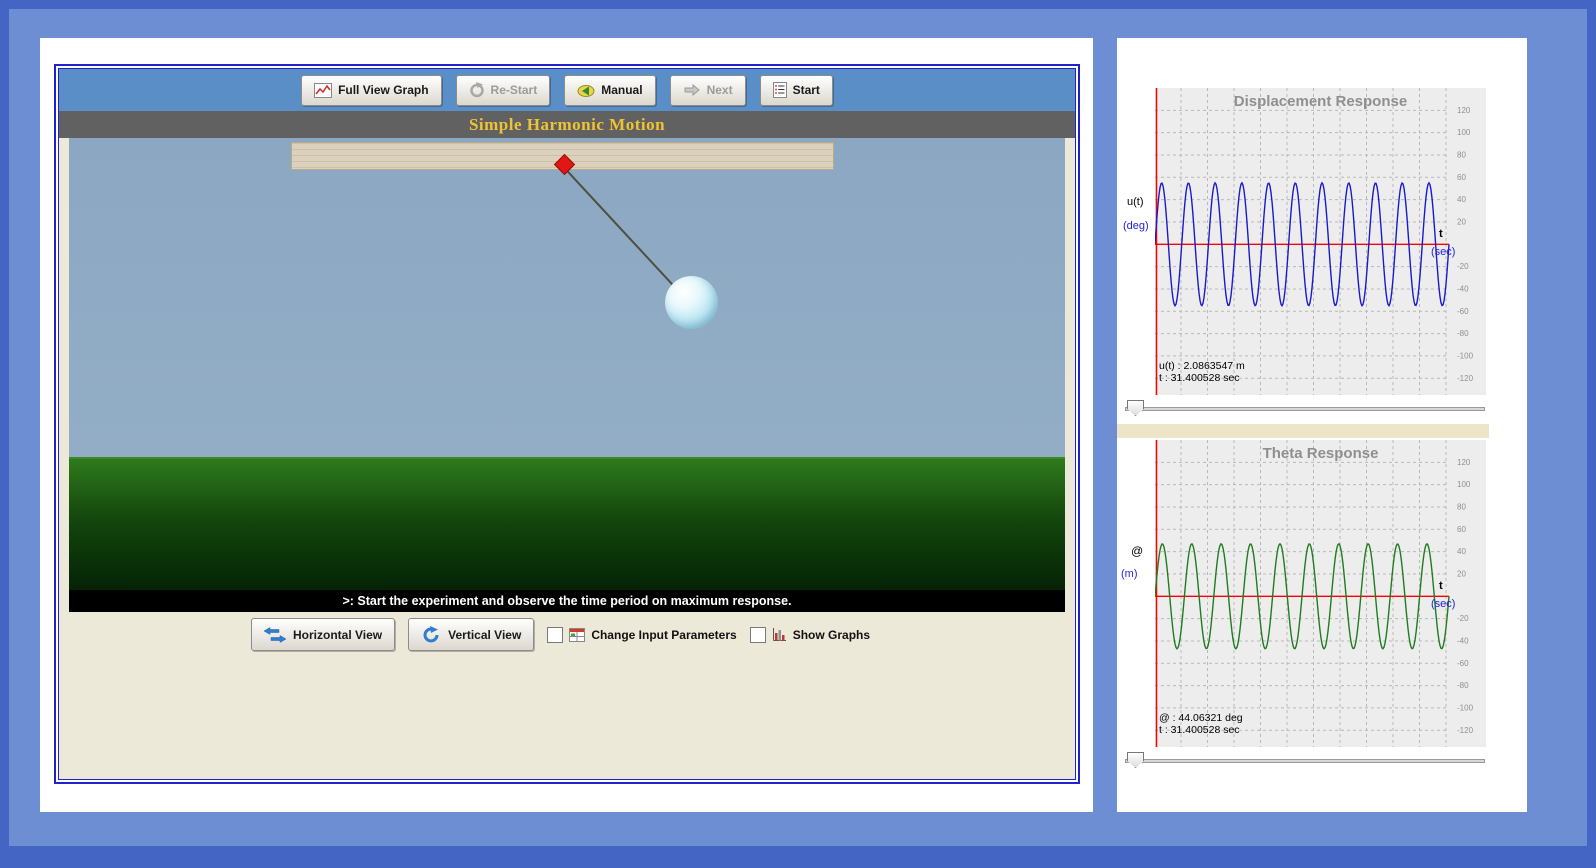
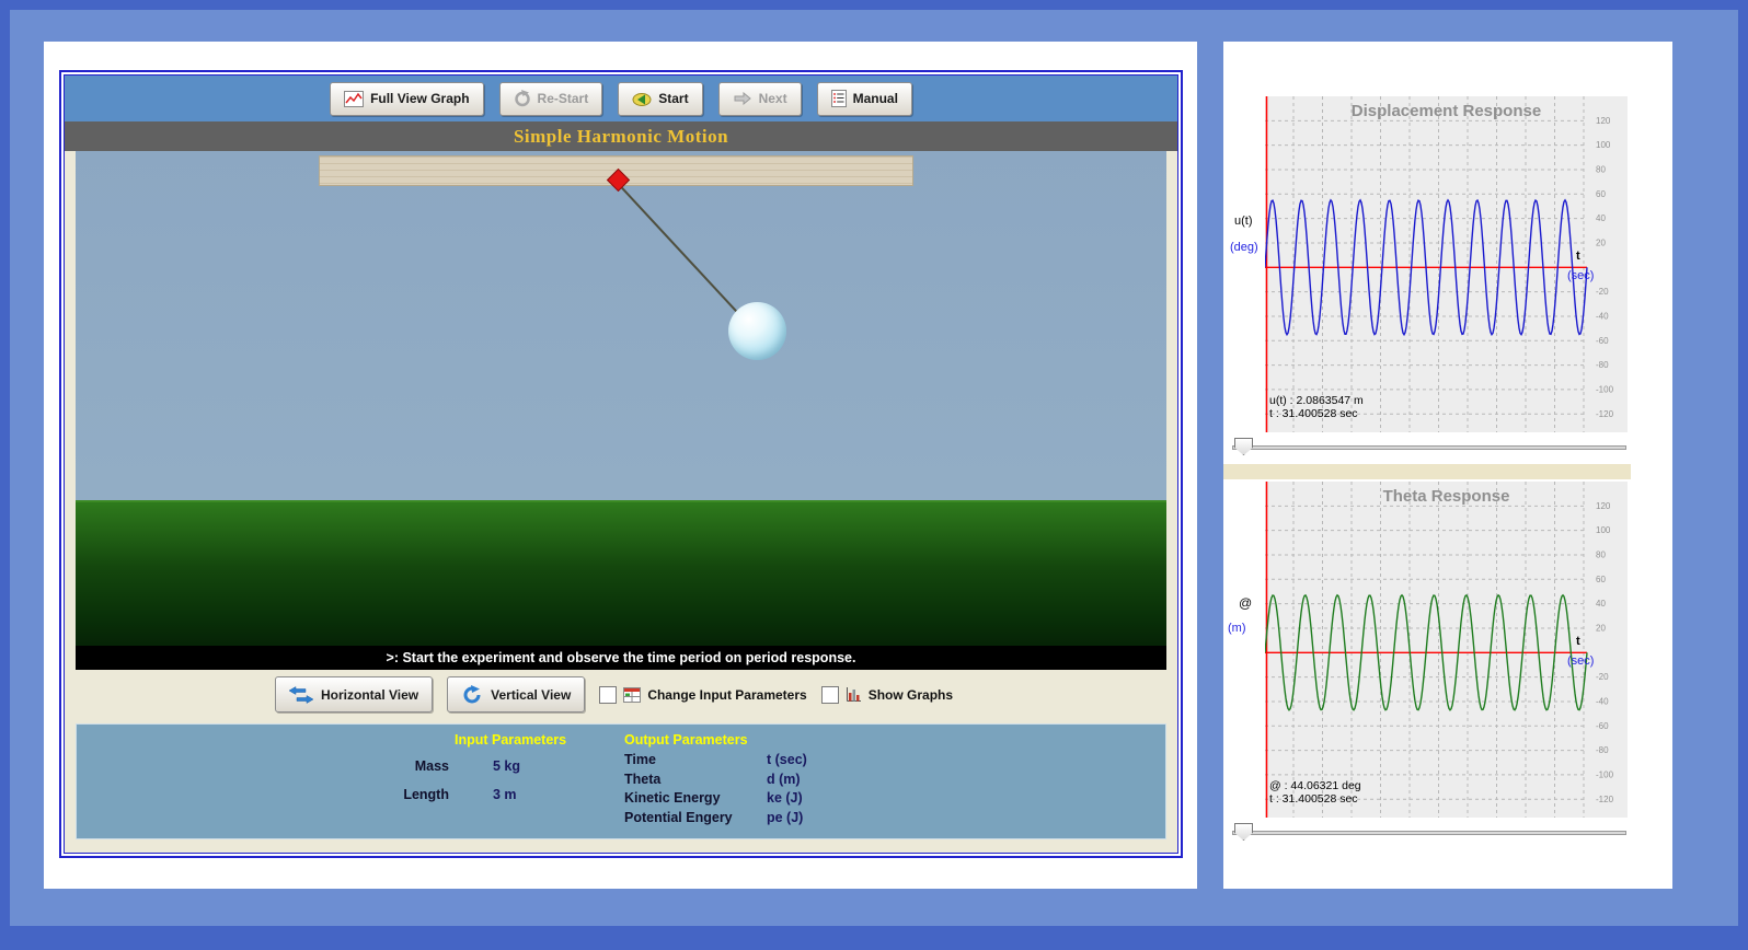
  Full View Graph
  Re-Start
- Manual
+ Start
  Next
- Start
+ Manual
  Simple Harmonic Motion
- >: Start the experiment and observe the time period on maximum response.
+ >: Start the experiment and observe the time period on period response.
  Horizontal View
  Vertical View
  Change Input Parameters
  Show Graphs
+ Input Parameters
+ Mass
+ 5 kg
+ Length
+ 3 m
+ Output Parameters
+ Time
+ t (sec)
+ Theta
+ d (m)
+ Kinetic Energy
+ ke (J)
+ Potential Engery
+ pe (J)
  Displacement Response
  u(t)
  (deg)
  120
  100
  80
  60
  40
  20
  -20
  -40
  -60
  -80
  -100
  -120
  t
  (sec)
  u(t) : 2.0863547 m
  t : 31.400528 sec
  Theta Response
  @
  (m)
  120
  100
  80
  60
  40
  20
  -20
  -40
  -60
  -80
  -100
  -120
  t
  (sec)
  @ : 44.06321 deg
  t : 31.400528 sec
